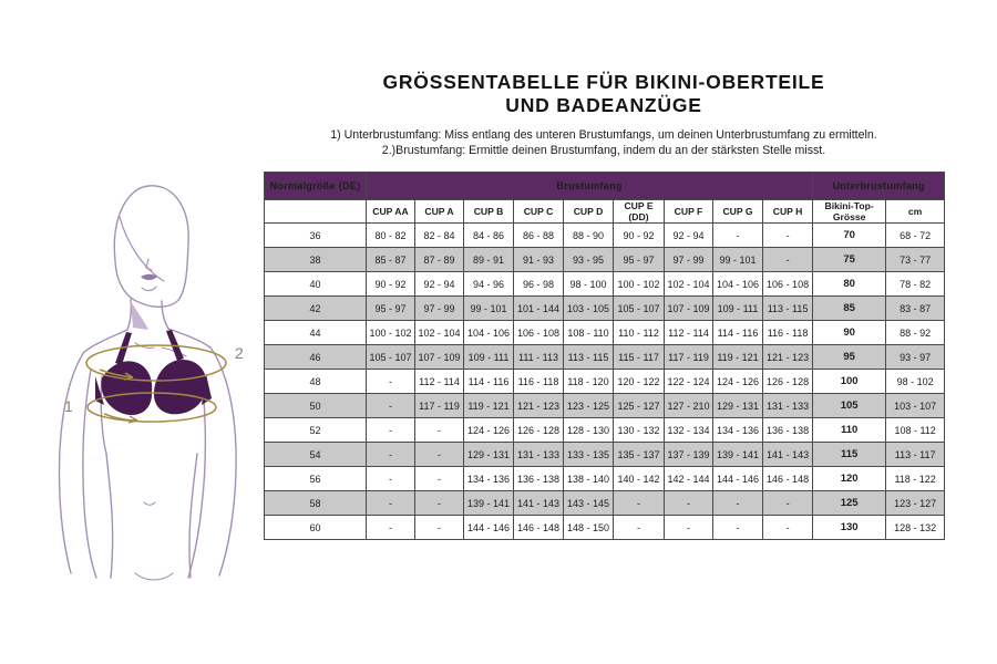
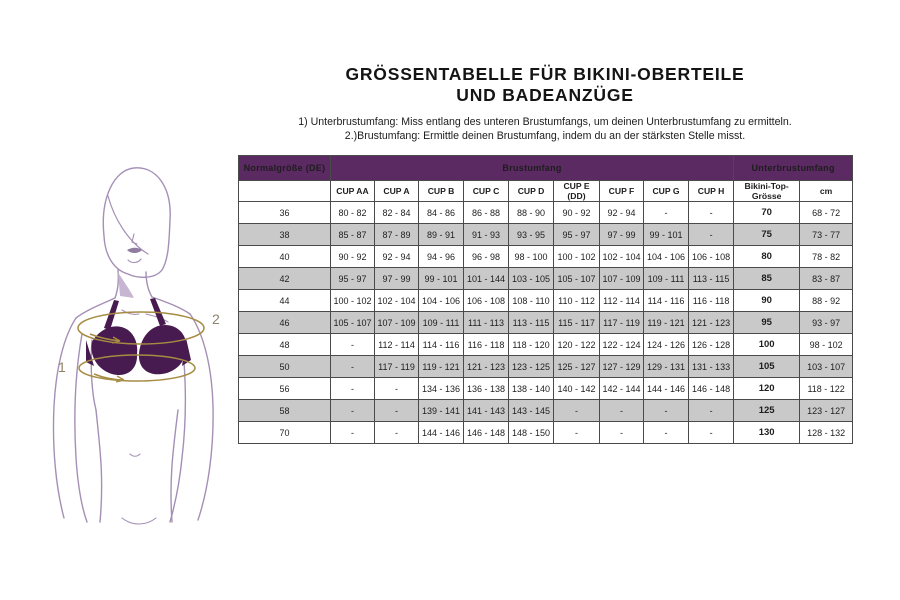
  GRÖSSENTABELLE FÜR BIKINI-OBERTEILE
  UND BADEANZÜGE
  1) Unterbrustumfang: Miss entlang des unteren Brustumfangs, um deinen Unterbrustumfang zu ermitteln.
  2.)Brustumfang: Ermittle deinen Brustumfang, indem du an der stärksten Stelle misst.
  2
  1
  Normalgröße (DE)	Brustumfang	Unterbrustumfang
  	CUP AA	CUP A	CUP B	CUP C	CUP D	CUP E (DD)	CUP F	CUP G	CUP H	Bikini-Top-Grösse	cm
  36	80 - 82	82 - 84	84 - 86	86 - 88	88 - 90	90 - 92	92 - 94	-	-	70	68 - 72
  38	85 - 87	87 - 89	89 - 91	91 - 93	93 - 95	95 - 97	97 - 99	99 - 101	-	75	73 - 77
  40	90 - 92	92 - 94	94 - 96	96 - 98	98 - 100	100 - 102	102 - 104	104 - 106	106 - 108	80	78 - 82
  42	95 - 97	97 - 99	99 - 101	101 - 144	103 - 105	105 - 107	107 - 109	109 - 111	113 - 115	85	83 - 87
  44	100 - 102	102 - 104	104 - 106	106 - 108	108 - 110	110 - 112	112 - 114	114 - 116	116 - 118	90	88 - 92
  46	105 - 107	107 - 109	109 - 111	111 - 113	113 - 115	115 - 117	117 - 119	119 - 121	121 - 123	95	93 - 97
  48	-	112 - 114	114 - 116	116 - 118	118 - 120	120 - 122	122 - 124	124 - 126	126 - 128	100	98 - 102
- 50	-	117 - 119	119 - 121	121 - 123	123 - 125	125 - 127	127 - 210	129 - 131	131 - 133	105	103 - 107
+ 50	-	117 - 119	119 - 121	121 - 123	123 - 125	125 - 127	127 - 129	129 - 131	131 - 133	105	103 - 107
- 52	-	-	124 - 126	126 - 128	128 - 130	130 - 132	132 - 134	134 - 136	136 - 138	110	108 - 112
- 54	-	-	129 - 131	131 - 133	133 - 135	135 - 137	137 - 139	139 - 141	141 - 143	115	113 - 117
  56	-	-	134 - 136	136 - 138	138 - 140	140 - 142	142 - 144	144 - 146	146 - 148	120	118 - 122
  58	-	-	139 - 141	141 - 143	143 - 145	-	-	-	-	125	123 - 127
- 60	-	-	144 - 146	146 - 148	148 - 150	-	-	-	-	130	128 - 132
+ 70	-	-	144 - 146	146 - 148	148 - 150	-	-	-	-	130	128 - 132
